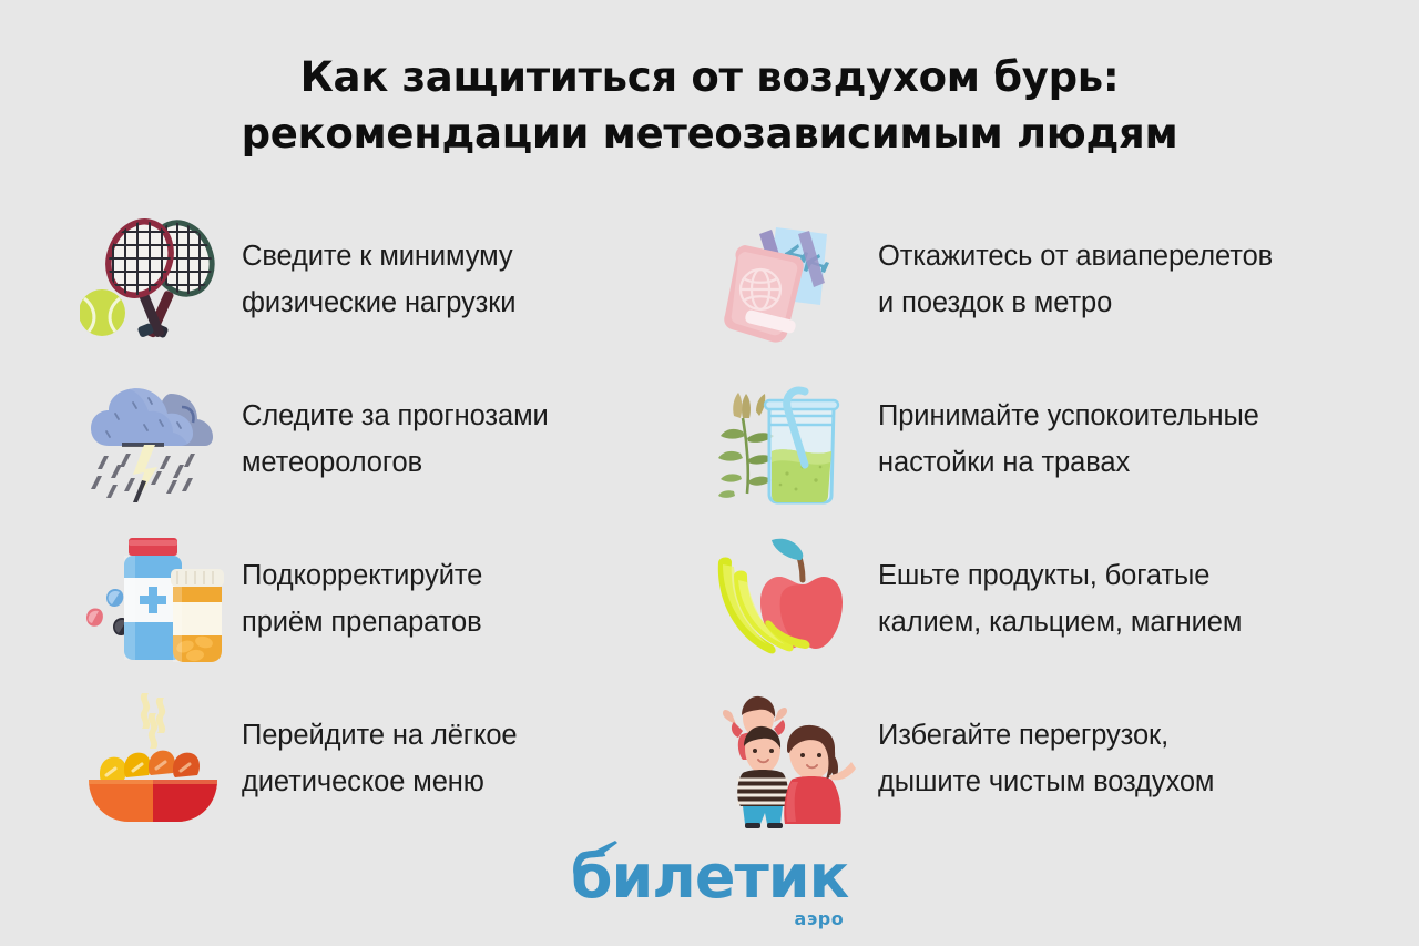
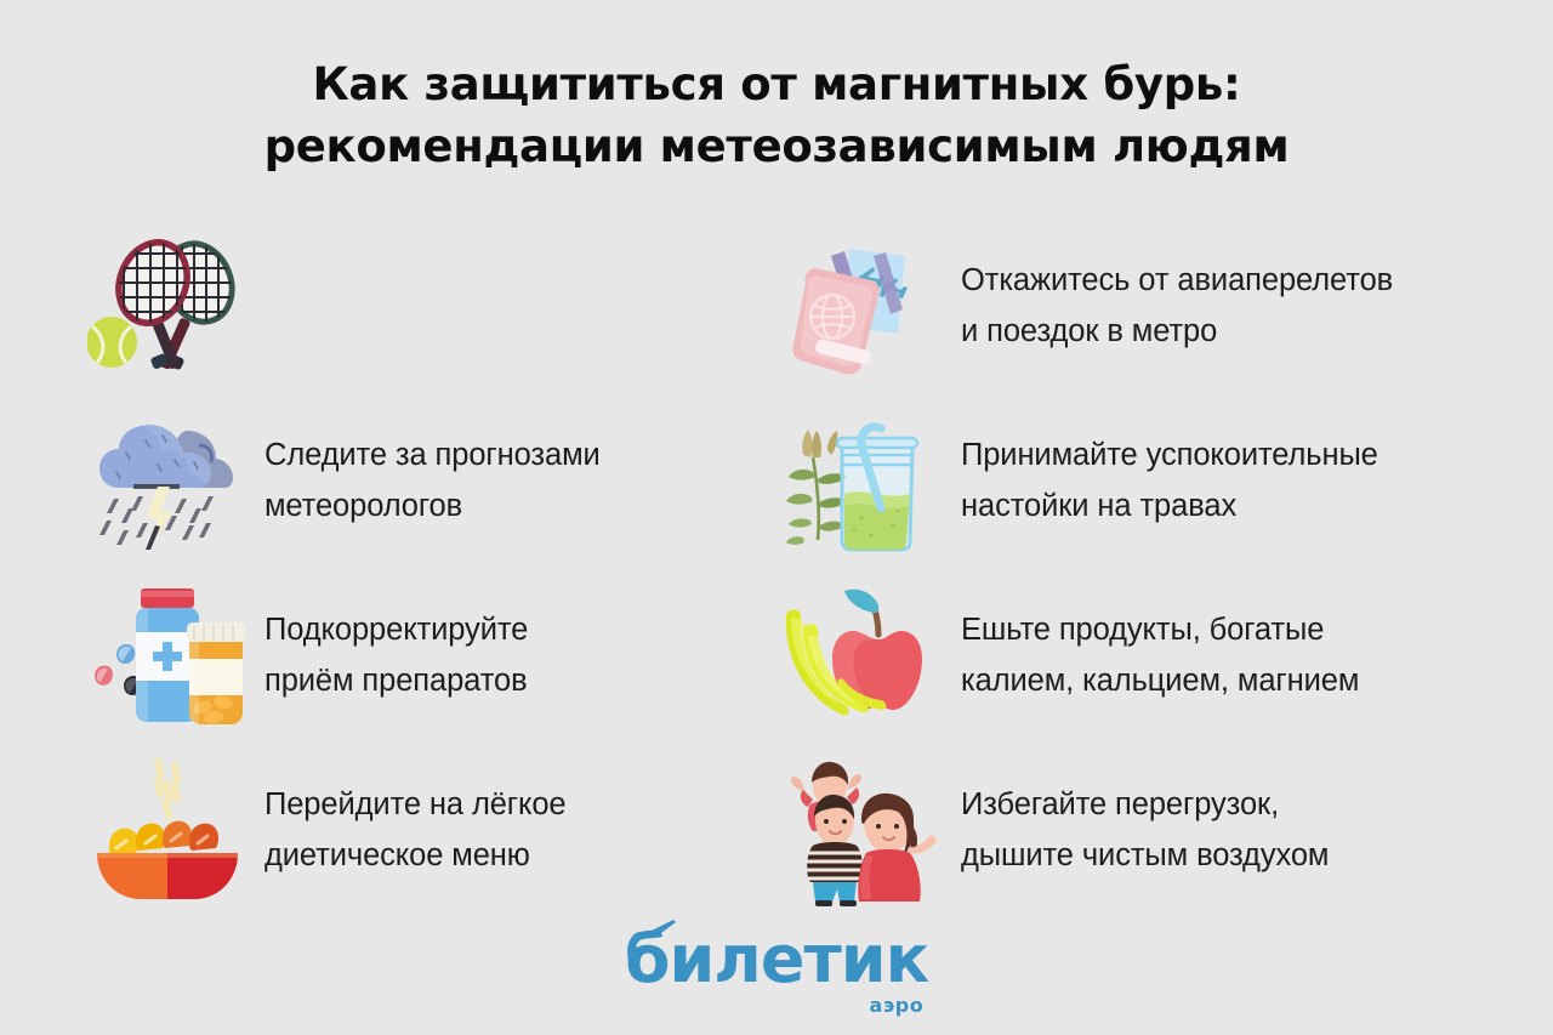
- Как защититься от воздухом бурь:
+ Как защититься от магнитных бурь:
  рекомендации метеозависимым людям
- Сведите к минимуму
- физические нагрузки
  Откажитесь от авиаперелетов
  и поездок в метро
  Следите за прогнозами
  метеорологов
  Принимайте успокоительные
  настойки на травах
  Подкорректируйте
  приём препаратов
  Ешьте продукты, богатые
  калием, кальцием, магнием
  Перейдите на лёгкое
  диетическое меню
  Избегайте перегрузок,
  дышите чистым воздухом
  билетик
  аэро
